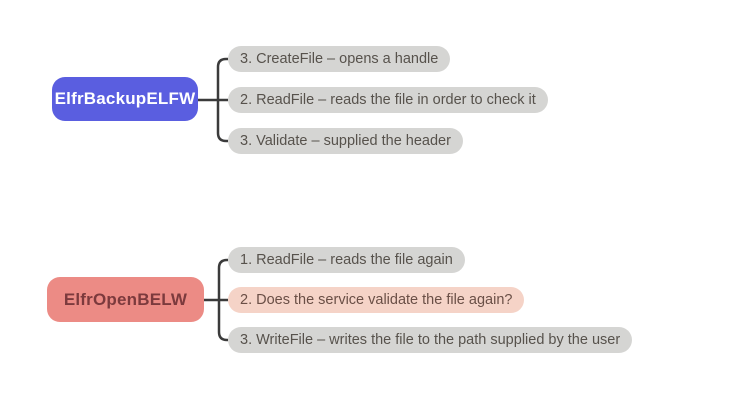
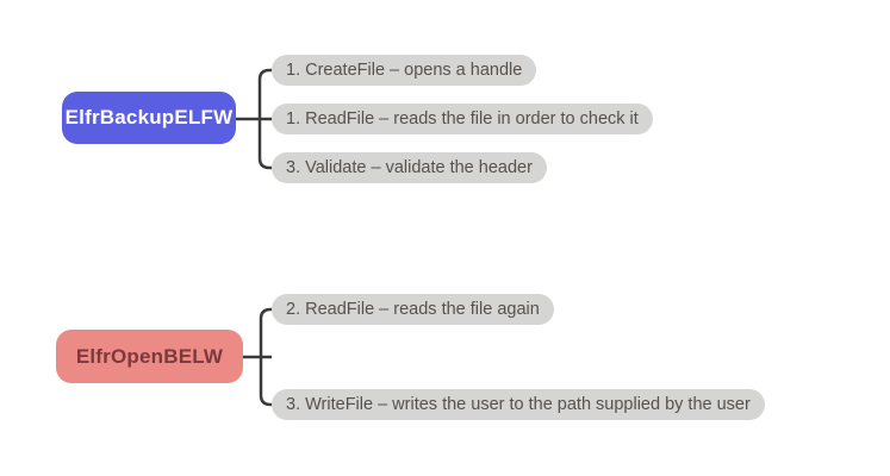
  ElfrBackupELFW
- 3. CreateFile – opens a handle
+ 1. CreateFile – opens a handle
- 2. ReadFile – reads the file in order to check it
+ 1. ReadFile – reads the file in order to check it
- 3. Validate – supplied the header
+ 3. Validate – validate the header
  ElfrOpenBELW
- 1. ReadFile – reads the file again
+ 2. ReadFile – reads the file again
- 2. Does the service validate the file again?
- 3. WriteFile – writes the file to the path supplied by the user
+ 3. WriteFile – writes the user to the path supplied by the user
